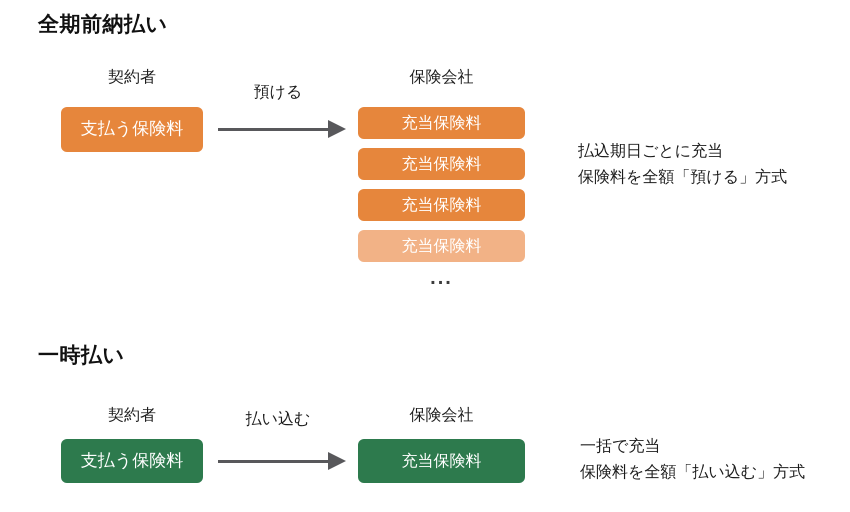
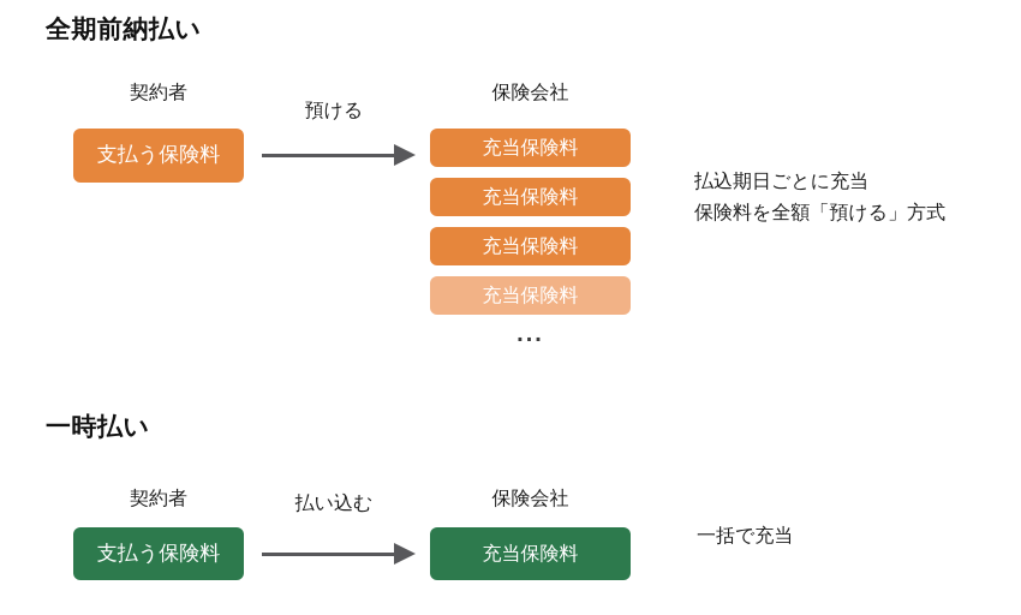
  全期前納払い
  契約者
  支払う保険料
  預ける
  保険会社
  充当保険料
  充当保険料
  充当保険料
  充当保険料
  ...
  払込期日ごとに充当
  保険料を全額「預ける」方式
  一時払い
  契約者
  支払う保険料
  払い込む
  保険会社
  充当保険料
  一括で充当
- 保険料を全額「払い込む」方式
